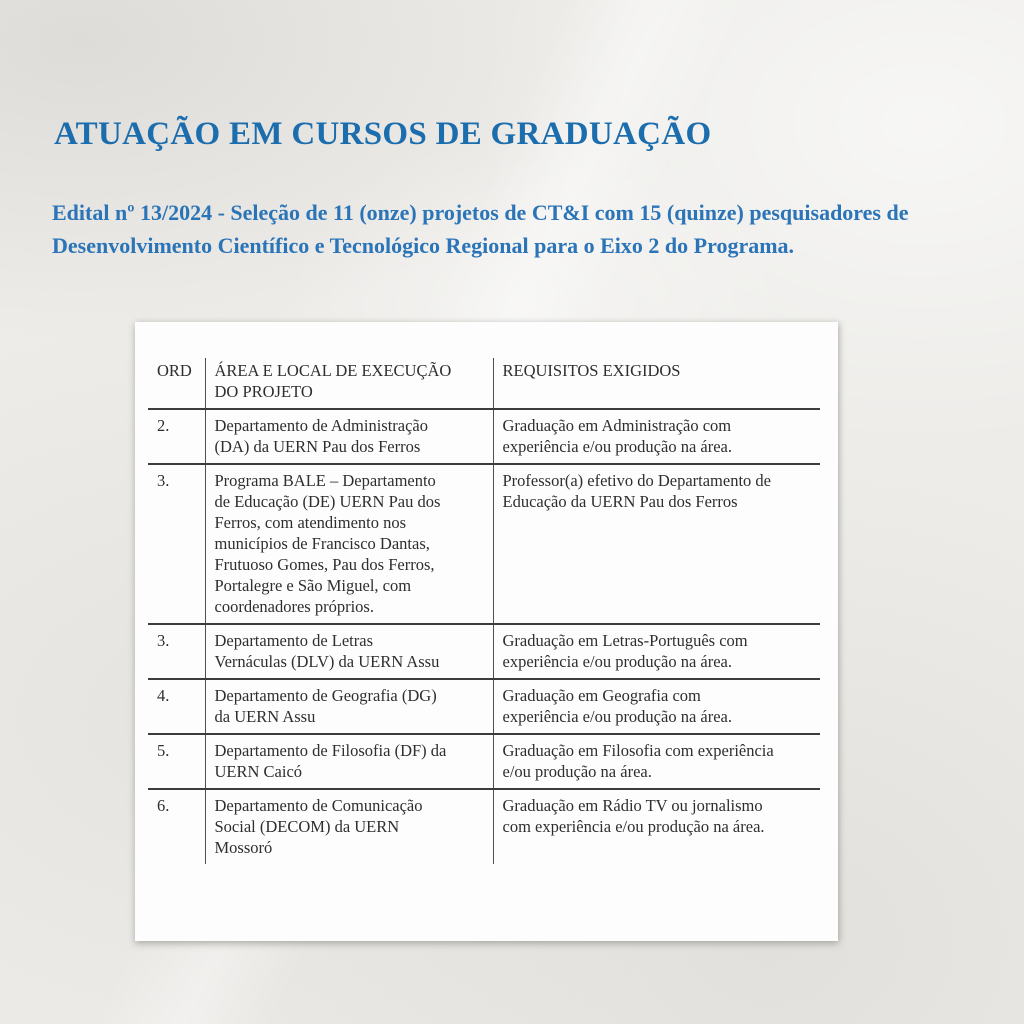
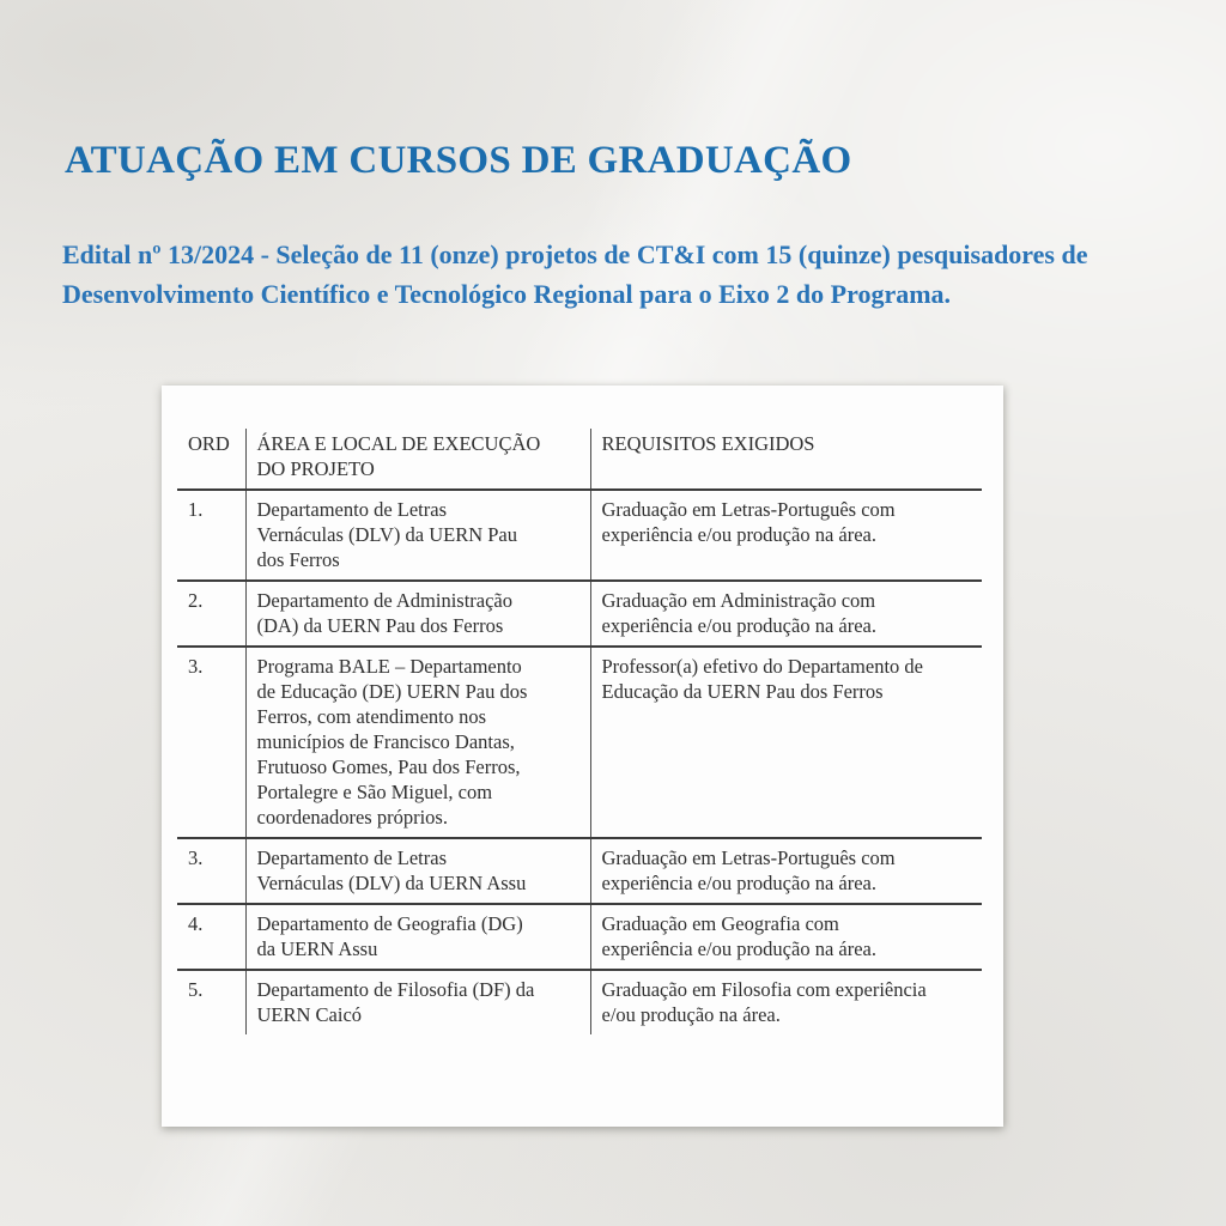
  ATUAÇÃO EM CURSOS DE GRADUAÇÃO
  Edital nº 13/2024 - Seleção de 11 (onze) projetos de CT&I com 15 (quinze) pesquisadores de Desenvolvimento Científico e Tecnológico Regional para o Eixo 2 do Programa.
  ORD	ÁREA E LOCAL DE EXECUÇÃO DO PROJETO	REQUISITOS EXIGIDOS
+ 1.	Departamento de Letras Vernáculas (DLV) da UERN Pau dos Ferros	Graduação em Letras-Português com experiência e/ou produção na área.
  2.	Departamento de Administração (DA) da UERN Pau dos Ferros	Graduação em Administração com experiência e/ou produção na área.
  3.	Programa BALE – Departamento de Educação (DE) UERN Pau dos Ferros, com atendimento nos municípios de Francisco Dantas, Frutuoso Gomes, Pau dos Ferros, Portalegre e São Miguel, com coordenadores próprios.	Professor(a) efetivo do Departamento de Educação da UERN Pau dos Ferros
  3.	Departamento de Letras Vernáculas (DLV) da UERN Assu	Graduação em Letras-Português com experiência e/ou produção na área.
  4.	Departamento de Geografia (DG) da UERN Assu	Graduação em Geografia com experiência e/ou produção na área.
  5.	Departamento de Filosofia (DF) da UERN Caicó	Graduação em Filosofia com experiência e/ou produção na área.
- 6.	Departamento de Comunicação Social (DECOM) da UERN Mossoró	Graduação em Rádio TV ou jornalismo com experiência e/ou produção na área.
